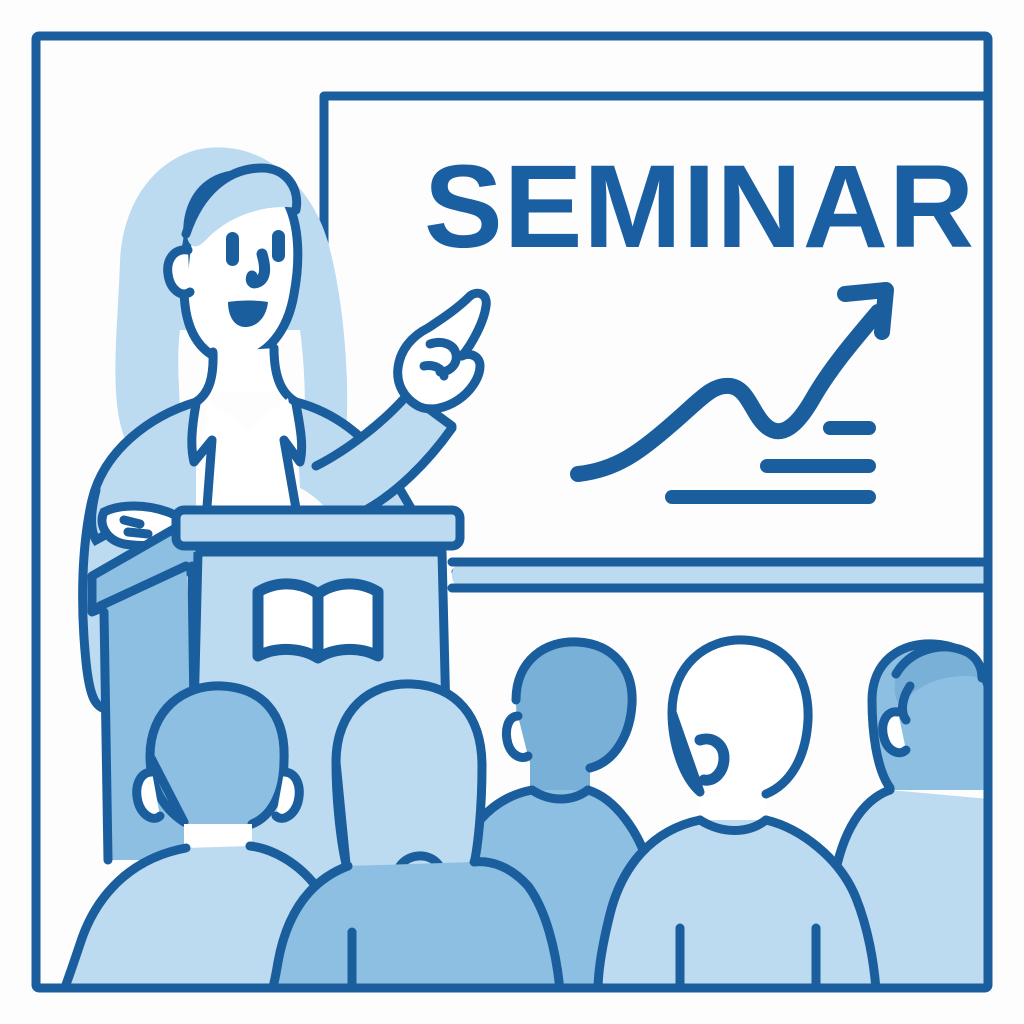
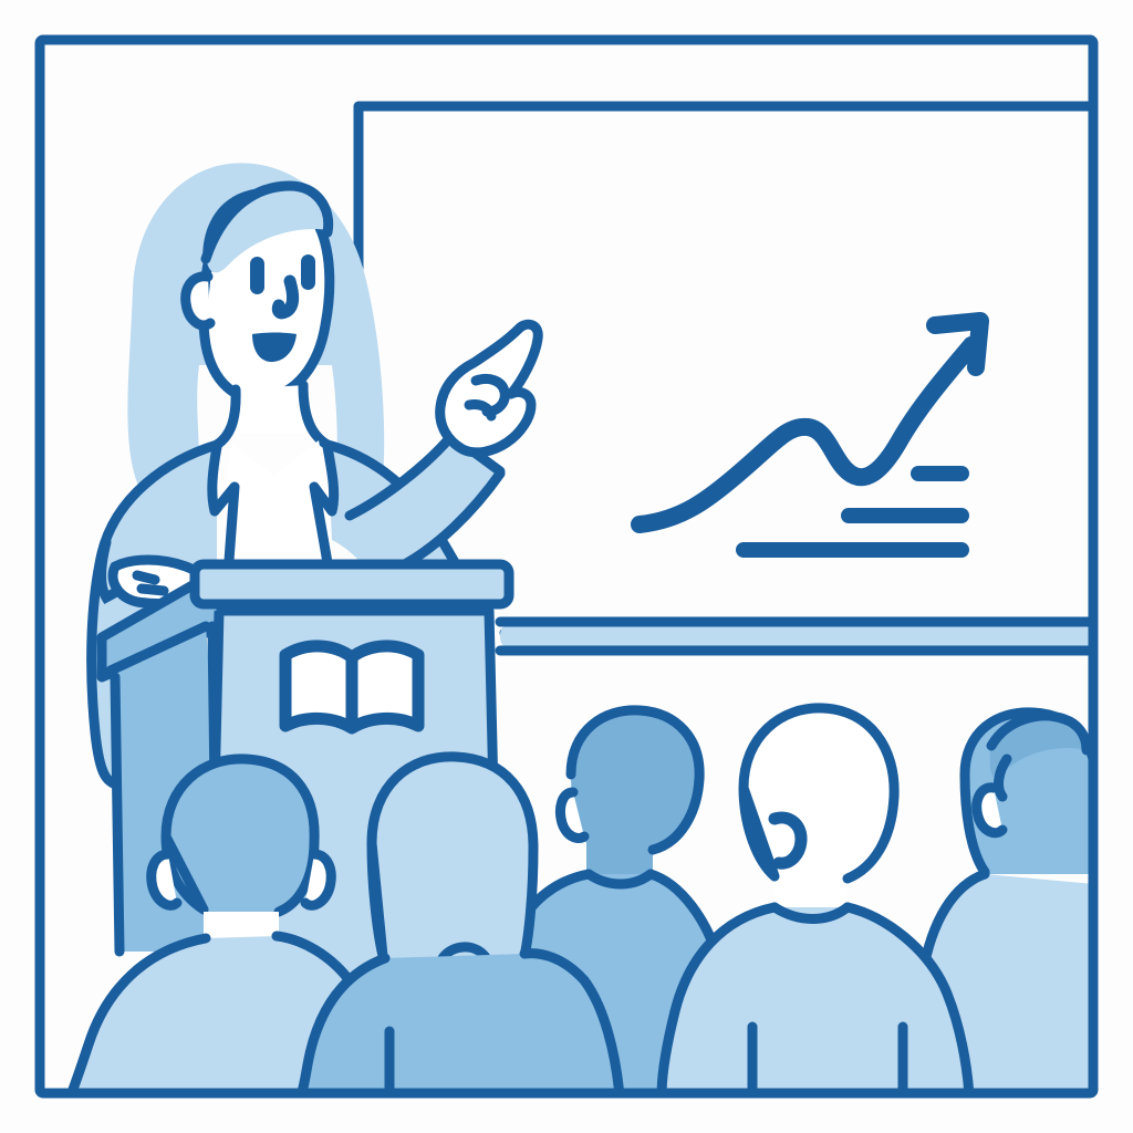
- SEMINAR
